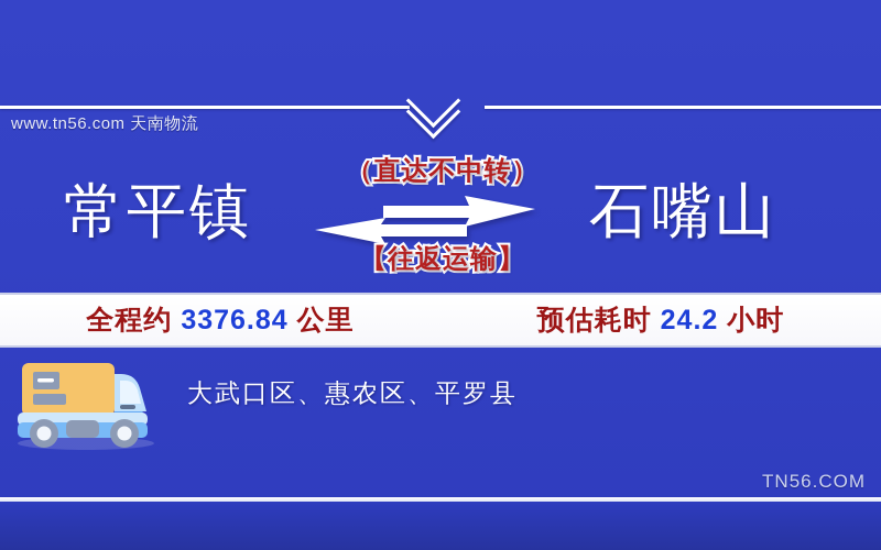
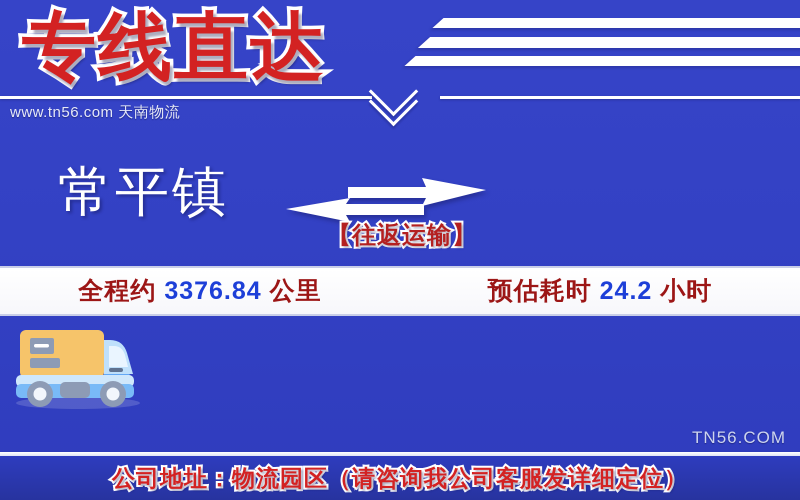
+ 专线直达
  www.tn56.com 天南物流
  常平镇
- 石嘴山
- （直达不中转）
  【往返运输】
  全程约 3376.84 公里
  预估耗时 24.2 小时
- 大武口区、惠农区、平罗县
  TN56.COM
+ 公司地址：物流园区（请咨询我公司客服发详细定位）
